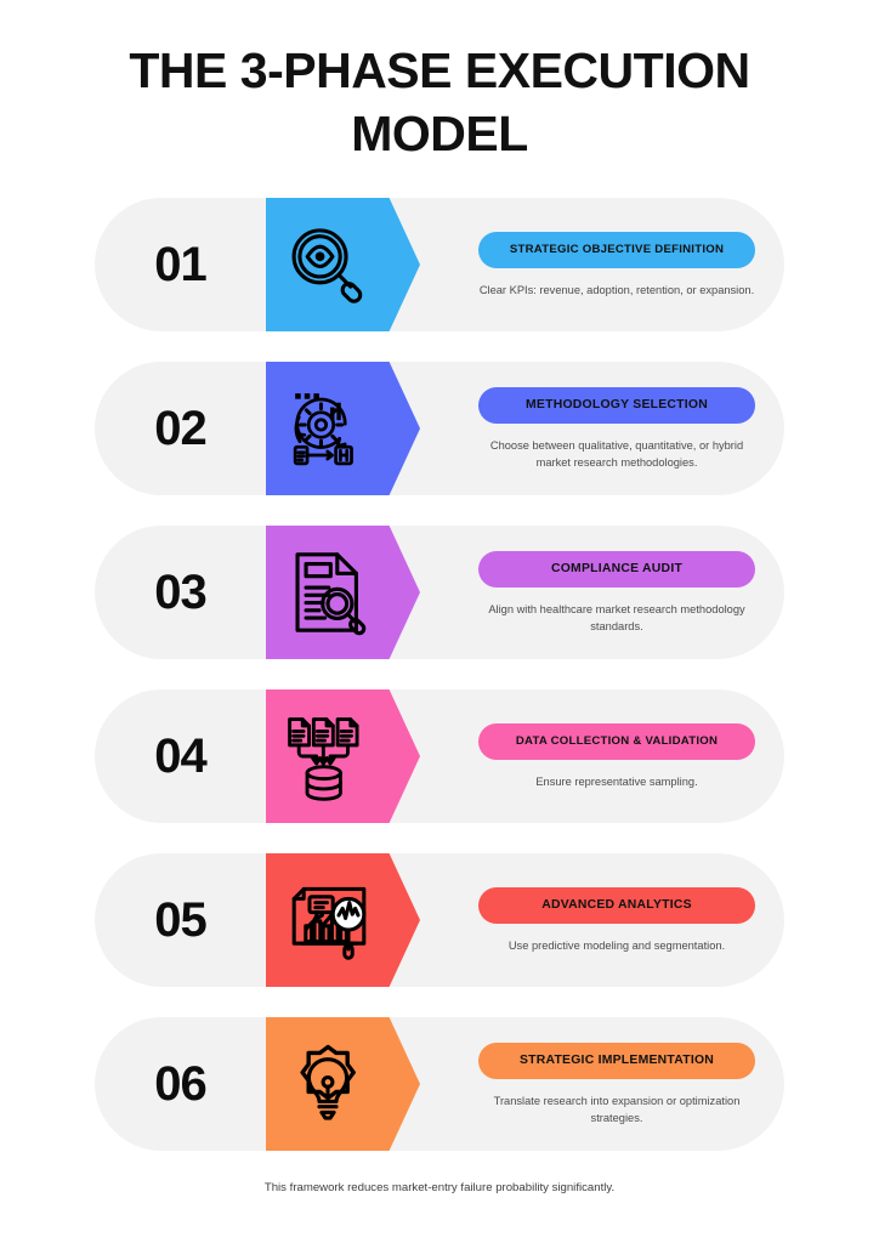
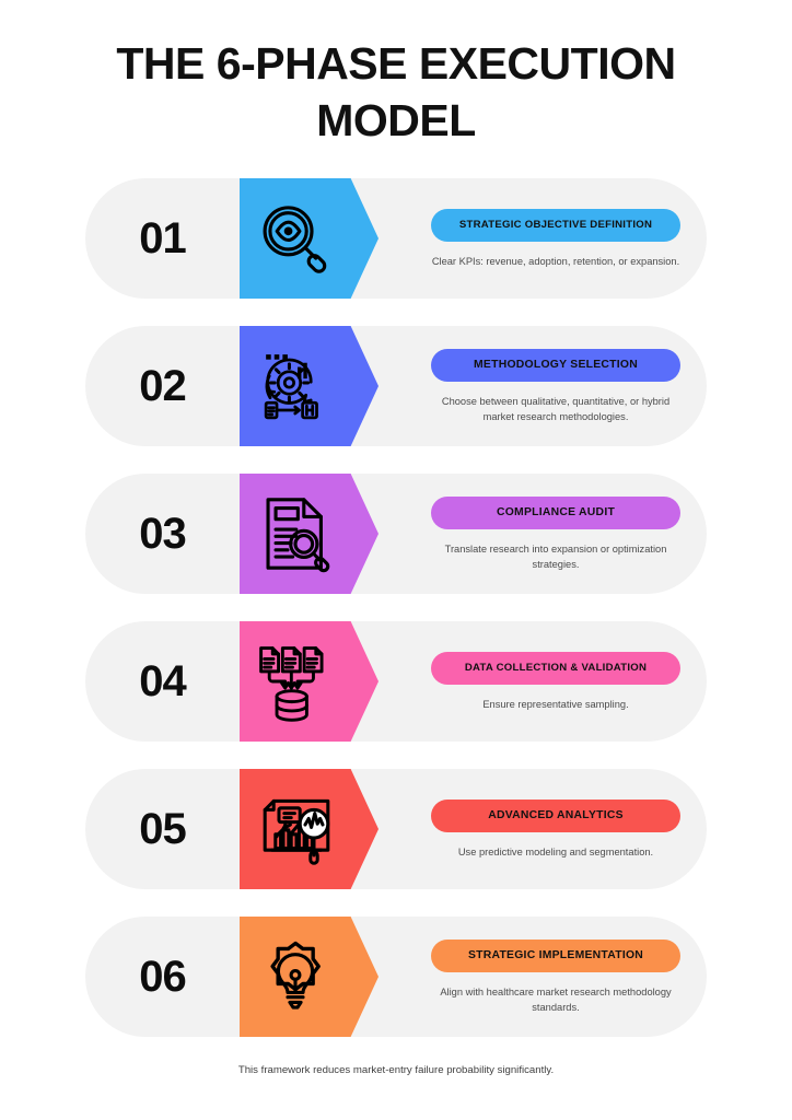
- THE 3-PHASE EXECUTION MODEL
+ THE 6-PHASE EXECUTION MODEL
  01
  STRATEGIC OBJECTIVE DEFINITION
  Clear KPIs: revenue, adoption, retention, or expansion.
  02
  METHODOLOGY SELECTION
  Choose between qualitative, quantitative, or hybrid market research methodologies.
  03
  COMPLIANCE AUDIT
- Align with healthcare market research methodology standards.
+ Translate research into expansion or optimization strategies.
  04
  DATA COLLECTION & VALIDATION
  Ensure representative sampling.
  05
  ADVANCED ANALYTICS
  Use predictive modeling and segmentation.
  06
  STRATEGIC IMPLEMENTATION
- Translate research into expansion or optimization strategies.
+ Align with healthcare market research methodology standards.
  This framework reduces market-entry failure probability significantly.
